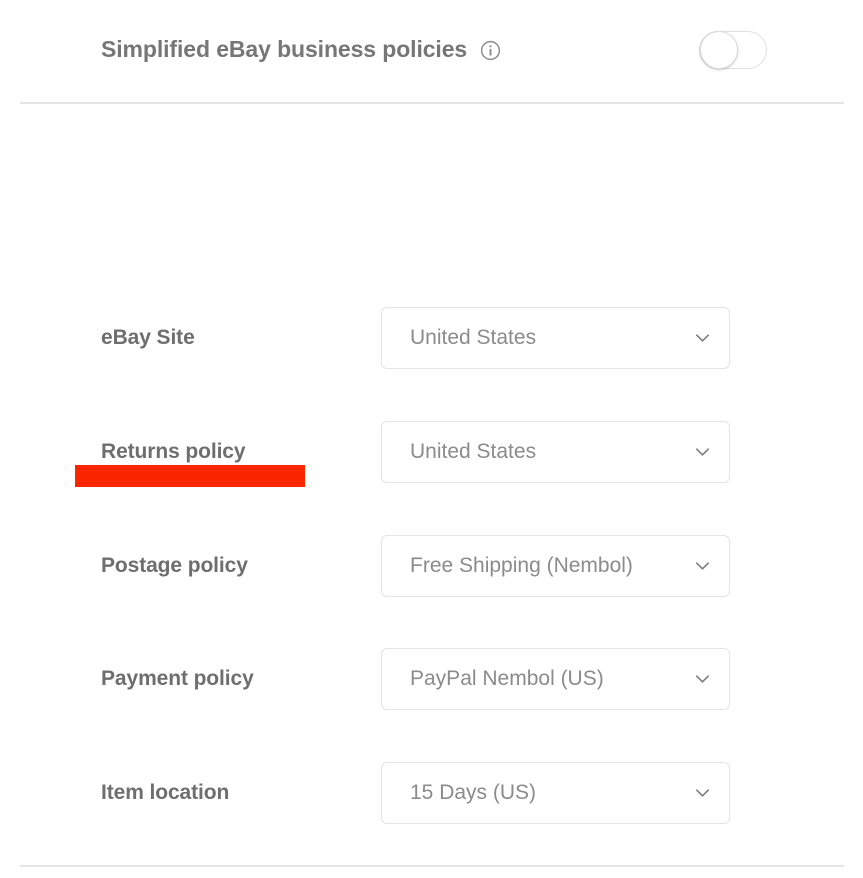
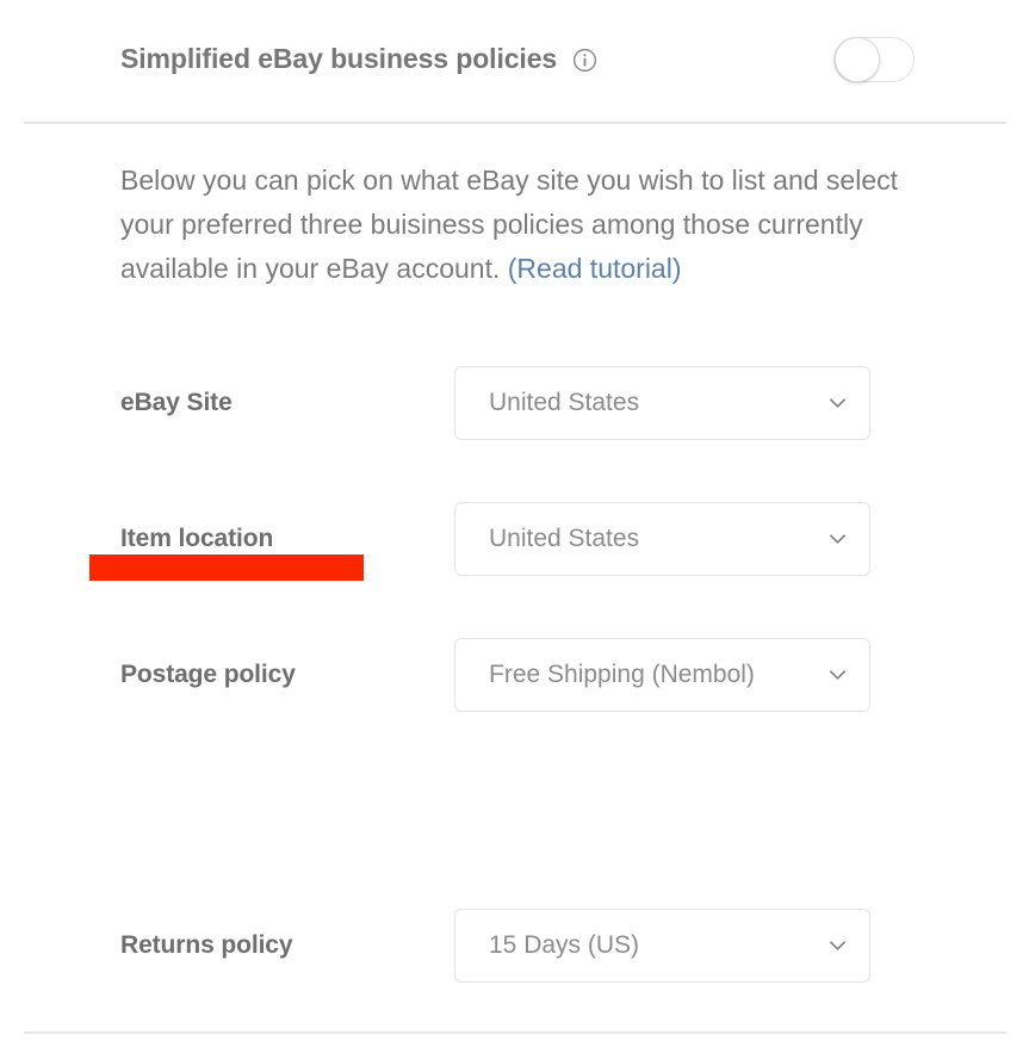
  Simplified eBay business policies
+ Below you can pick on what eBay site you wish to list and select your preferred three buisiness policies among those currently available in your eBay account. (Read tutorial)
  eBay Site
  United States
- Returns policy
+ Item location
  United States
  Postage policy
  Free Shipping (Nembol)
- Payment policy
- PayPal Nembol (US)
- Item location
+ Returns policy
  15 Days (US)
